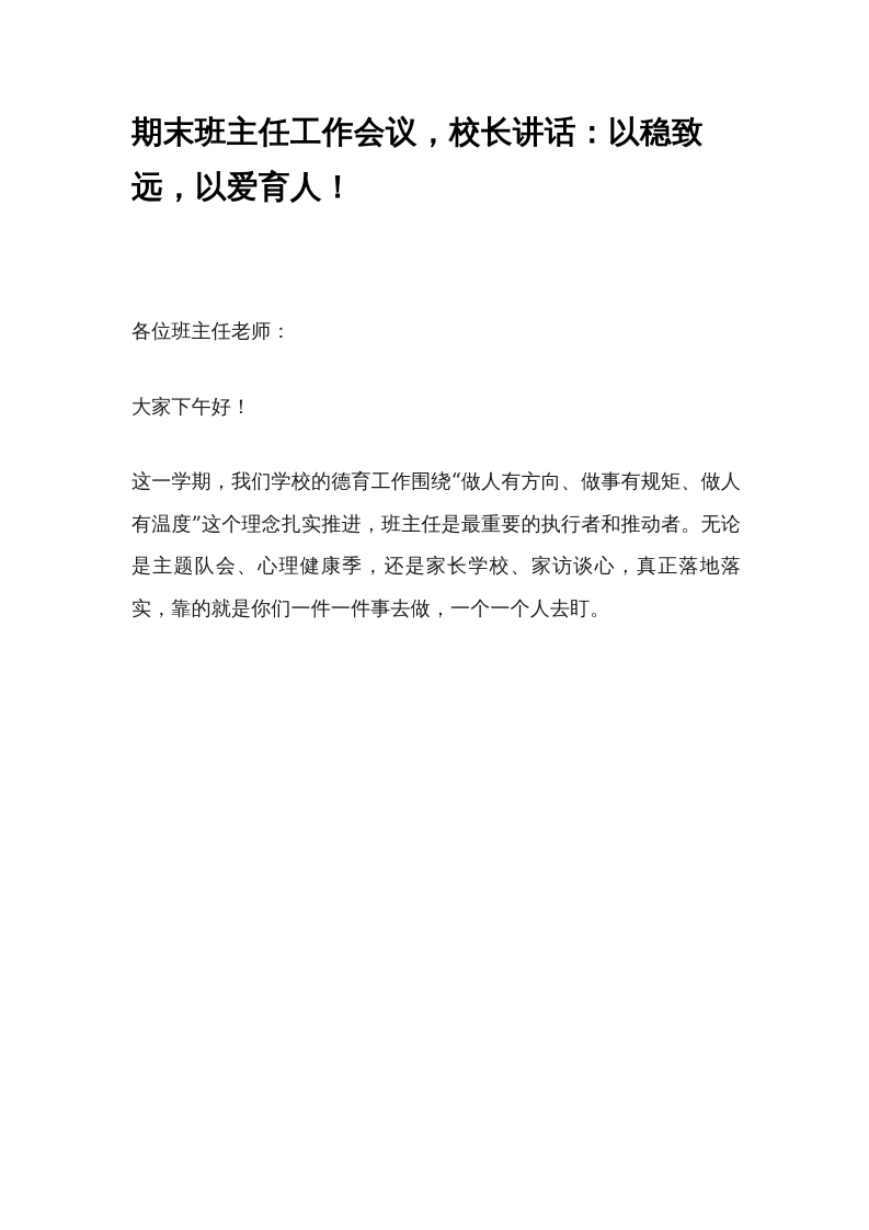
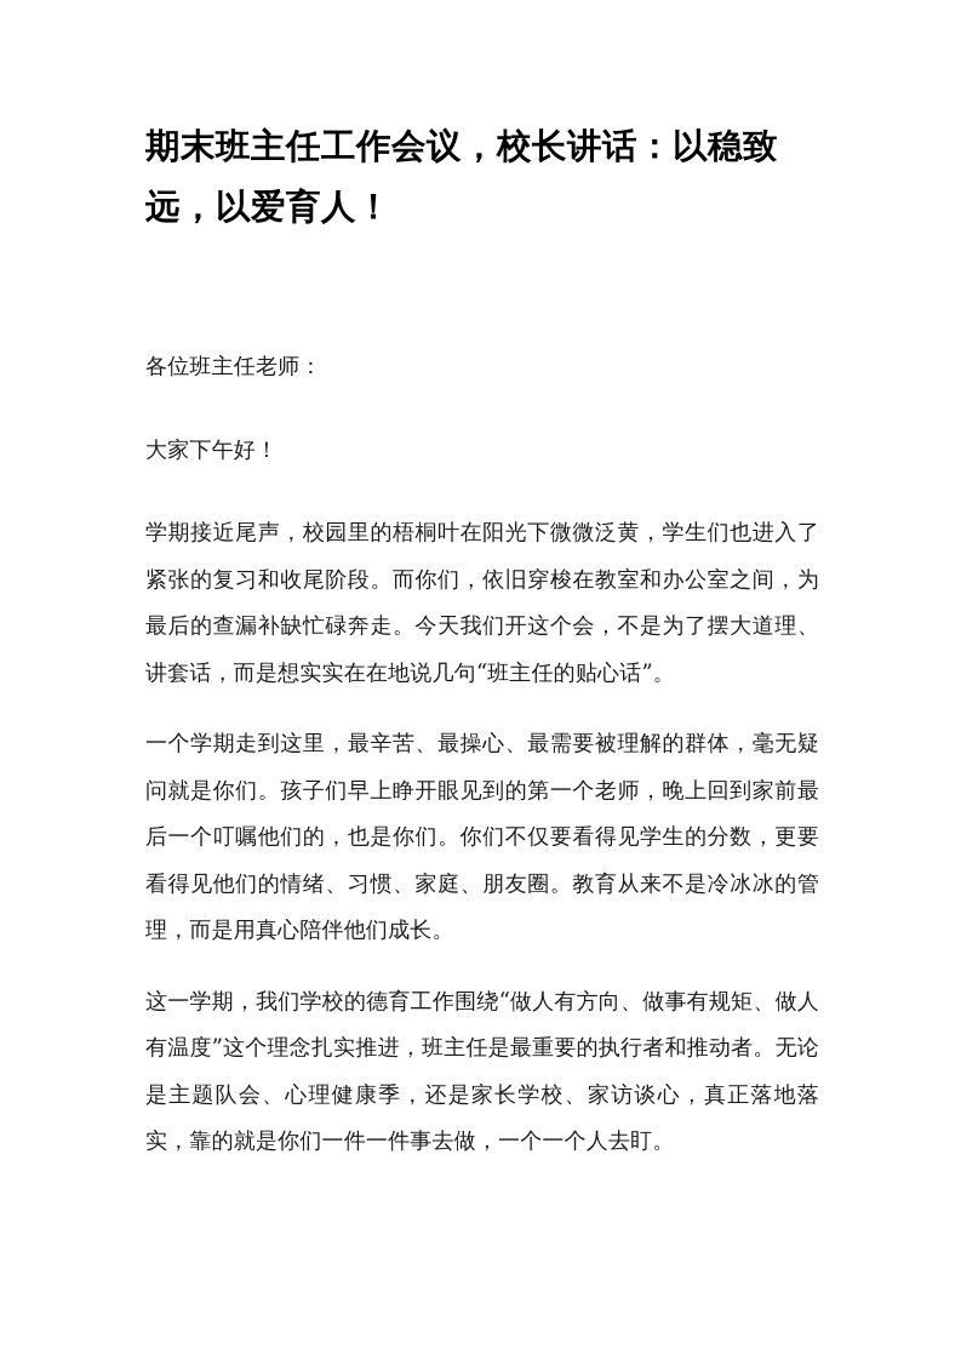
  期末班主任工作会议，校长讲话：以稳致远，以爱育人！
  各位班主任老师：
  大家下午好！
+ 学期接近尾声，校园里的梧桐叶在阳光下微微泛黄，学生们也进入了紧张的复习和收尾阶段。而你们，依旧穿梭在教室和办公室之间，为最后的查漏补缺忙碌奔走。今天我们开这个会，不是为了摆大道理、讲套话，而是想实实在在地说几句“班主任的贴心话”。
+ 一个学期走到这里，最辛苦、最操心、最需要被理解的群体，毫无疑问就是你们。孩子们早上睁开眼见到的第一个老师，晚上回到家前最后一个叮嘱他们的，也是你们。你们不仅要看得见学生的分数，更要看得见他们的情绪、习惯、家庭、朋友圈。教育从来不是冷冰冰的管理，而是用真心陪伴他们成长。
  这一学期，我们学校的德育工作围绕“做人有方向、做事有规矩、做人有温度”这个理念扎实推进，班主任是最重要的执行者和推动者。无论是主题队会、心理健康季，还是家长学校、家访谈心，真正落地落实，靠的就是你们一件一件事去做，一个一个人去盯。
